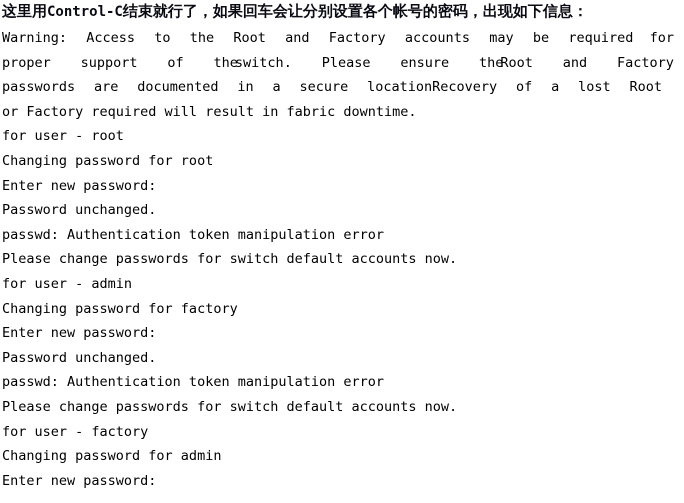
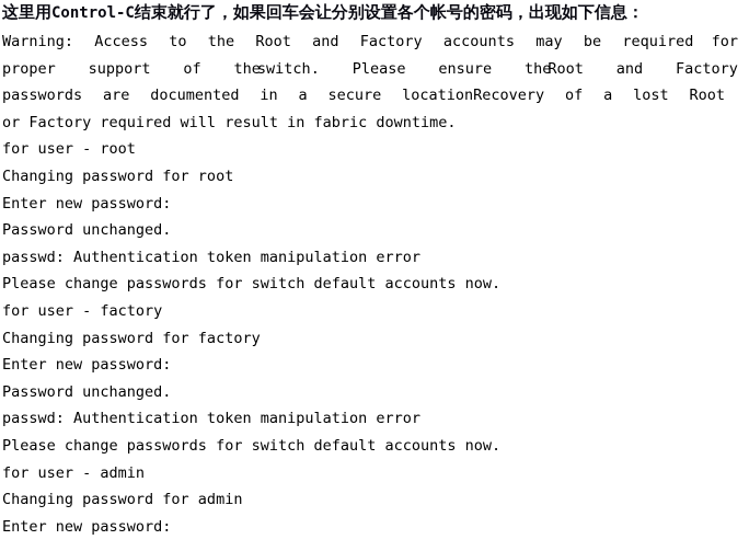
  这里用Control-C结束就行了，如果回车会让分别设置各个帐号的密码，出现如下信息：
  Warning:
  Access
  to
  the
  Root
  and
  Factory
  accounts
  may
  be
  required
  for
  proper
  support
  of
  theswitch.
  Please
  ensure
  theRoot
  and
  Factory
  passwords
  are
  documented
  in
  a
  secure
  locationRecovery
  of
  a
  lost
  Root
  or Factory required will result in fabric downtime.
  for user - root
  Changing password for root
  Enter new password:
  Password unchanged.
  passwd: Authentication token manipulation error
  Please change passwords for switch default accounts now.
- for user - admin
+ for user - factory
  Changing password for factory
  Enter new password:
  Password unchanged.
  passwd: Authentication token manipulation error
  Please change passwords for switch default accounts now.
- for user - factory
+ for user - admin
  Changing password for admin
  Enter new password:
